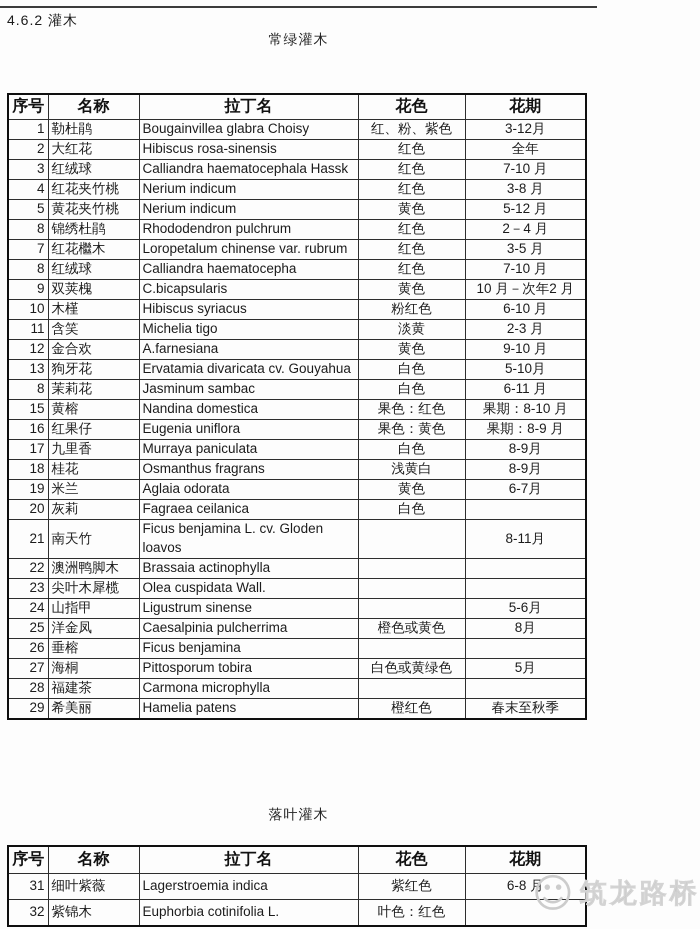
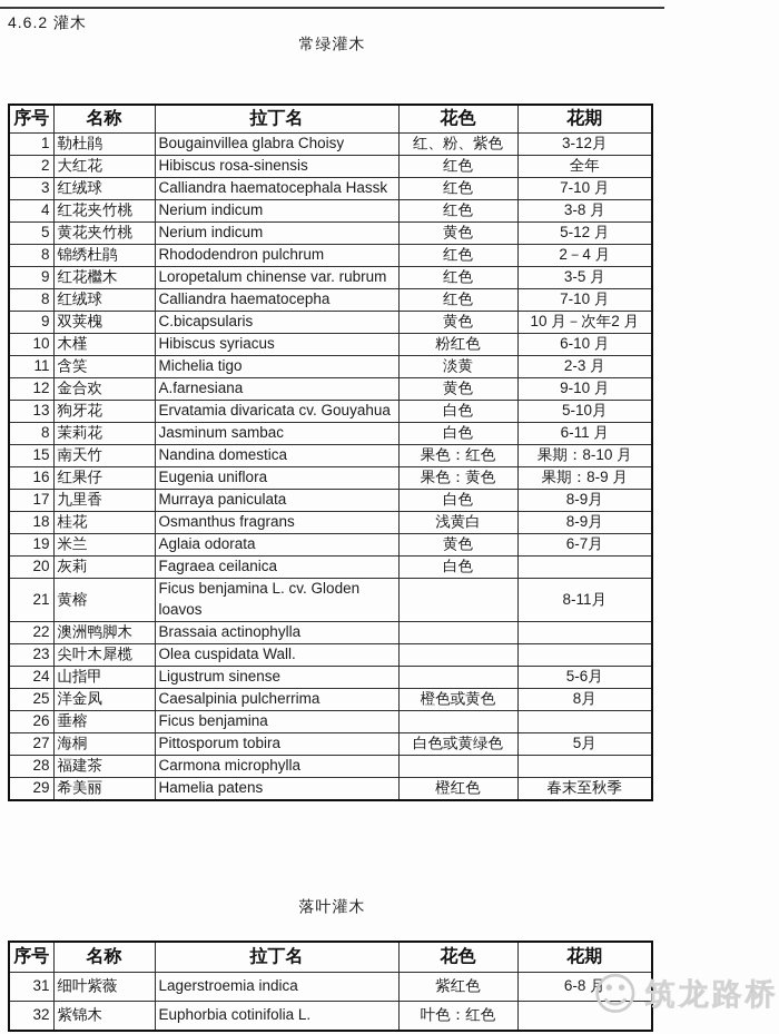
  4.6.2 灌木
  常绿灌木
  序号	名称	拉丁名	花色	花期
  1	勒杜鹃	Bougainvillea glabra Choisy	红、粉、紫色	3-12月
  2	大红花	Hibiscus rosa-sinensis	红色	全年
  3	红绒球	Calliandra haematocephala Hassk	红色	7-10 月
  4	红花夹竹桃	Nerium indicum	红色	3-8 月
  5	黄花夹竹桃	Nerium indicum	黄色	5-12 月
  8	锦绣杜鹃	Rhododendron pulchrum	红色	2－4 月
- 7	红花檵木	Loropetalum chinense var. rubrum	红色	3-5 月
+ 9	红花檵木	Loropetalum chinense var. rubrum	红色	3-5 月
  8	红绒球	Calliandra haematocepha	红色	7-10 月
  9	双荚槐	C.bicapsularis	黄色	10 月－次年2 月
  10	木槿	Hibiscus syriacus	粉红色	6-10 月
  11	含笑	Michelia tigo	淡黄	2-3 月
  12	金合欢	A.farnesiana	黄色	9-10 月
  13	狗牙花	Ervatamia divaricata cv. Gouyahua	白色	5-10月
  8	茉莉花	Jasminum sambac	白色	6-11 月
- 15	黄榕	Nandina domestica	果色：红色	果期：8-10 月
+ 15	南天竹	Nandina domestica	果色：红色	果期：8-10 月
  16	红果仔	Eugenia uniflora	果色：黄色	果期：8-9 月
  17	九里香	Murraya paniculata	白色	8-9月
  18	桂花	Osmanthus fragrans	浅黄白	8-9月
  19	米兰	Aglaia odorata	黄色	6-7月
  20	灰莉	Fagraea ceilanica	白色
- 21	南天竹	Ficus benjamina L. cv. Gloden loavos		8-11月
+ 21	黄榕	Ficus benjamina L. cv. Gloden loavos		8-11月
  22	澳洲鸭脚木	Brassaia actinophylla
  23	尖叶木犀榄	Olea cuspidata Wall.
  24	山指甲	Ligustrum sinense		5-6月
  25	洋金凤	Caesalpinia pulcherrima	橙色或黄色	8月
  26	垂榕	Ficus benjamina
  27	海桐	Pittosporum tobira	白色或黄绿色	5月
  28	福建茶	Carmona microphylla
  29	希美丽	Hamelia patens	橙红色	春末至秋季
  落叶灌木
  序号	名称	拉丁名	花色	花期
  31	细叶紫薇	Lagerstroemia indica	紫红色	6-8 月
  32	紫锦木	Euphorbia cotinifolia L.	叶色：红色
  ☺
  筑龙路桥
